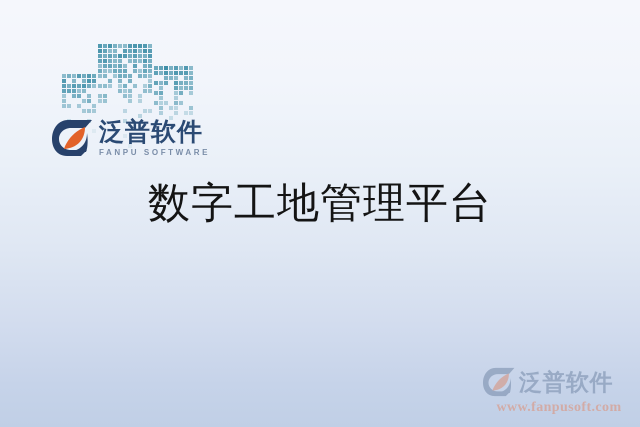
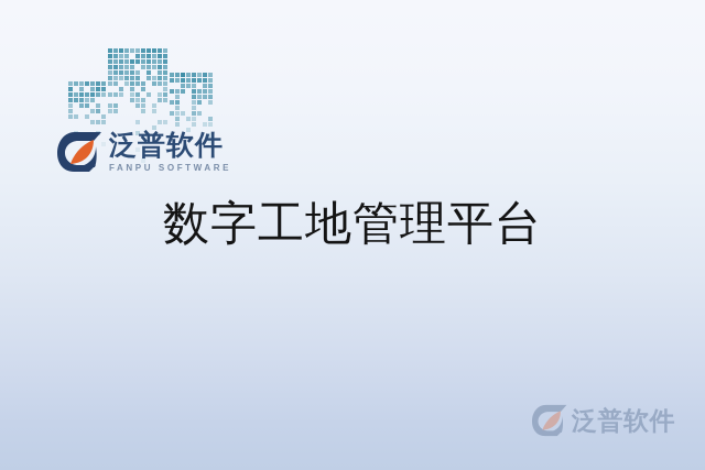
  泛普软件
  FANPU SOFTWARE
  数字工地管理平台
  泛普软件
- www.fanpusoft.com
